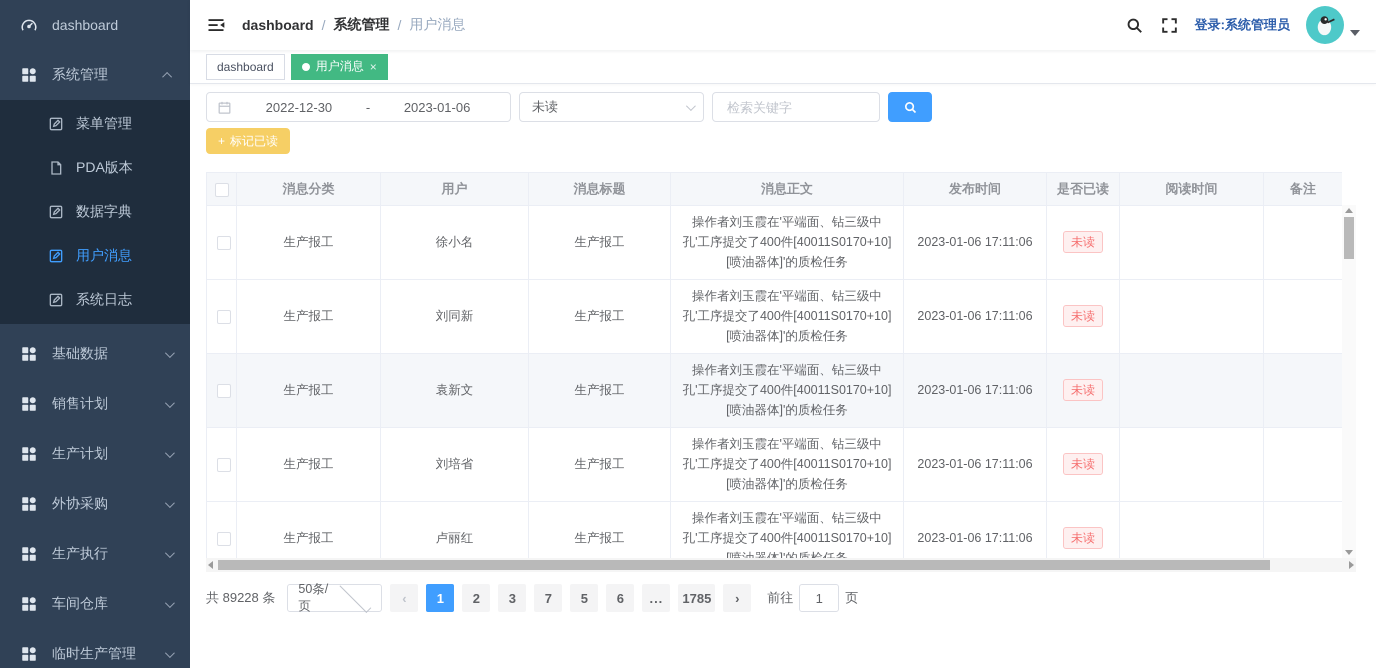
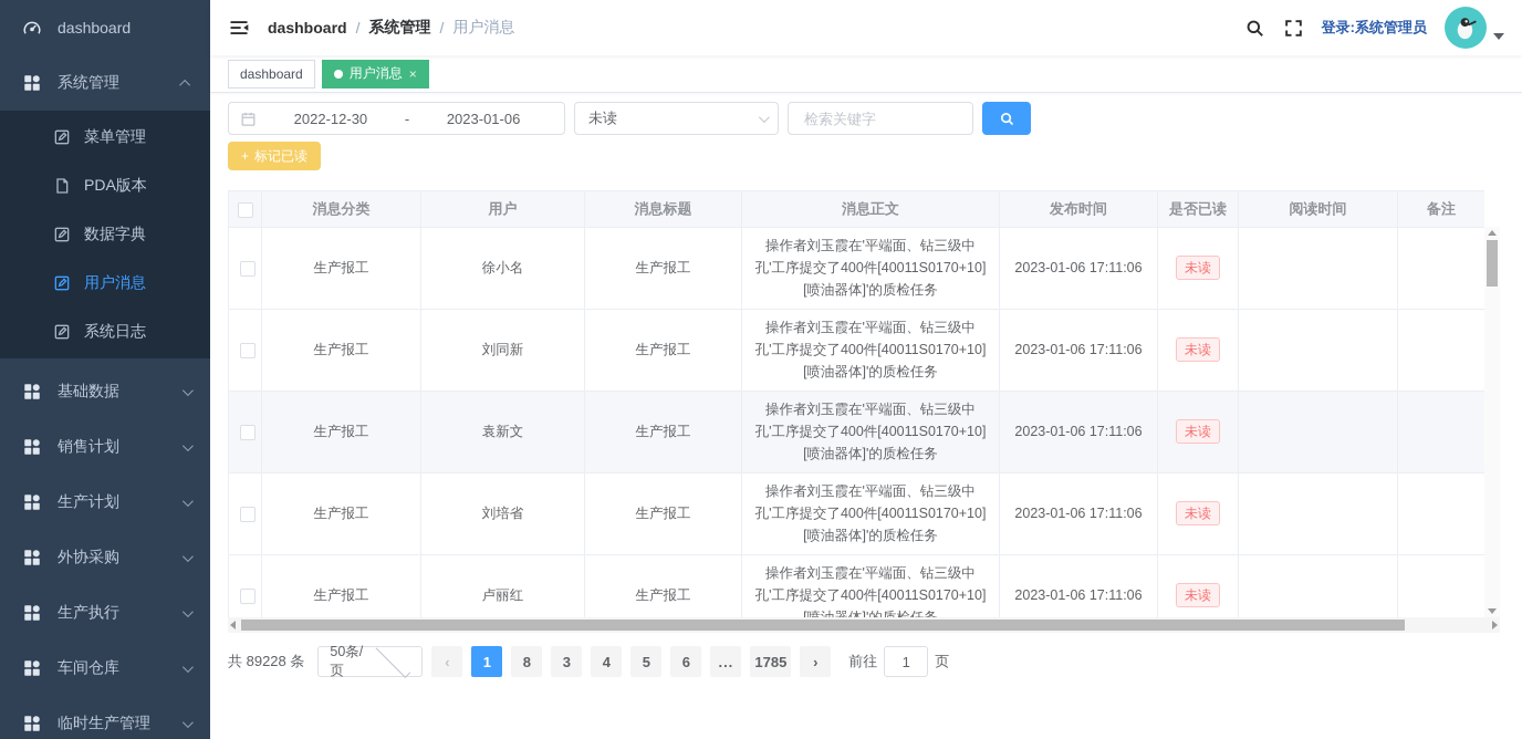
  dashboard
  系统管理
  菜单管理
  PDA版本
  数据字典
  用户消息
  系统日志
  基础数据
  销售计划
  生产计划
  外协采购
  生产执行
  车间仓库
  临时生产管理
  dashboard
  /
  系统管理
  /
  用户消息
  登录:系统管理员
  dashboard
  用户消息
  ×
  2022-12-30
  -
  2023-01-06
  未读
  检索关键字
  +
  标记已读
  	消息分类	用户	消息标题	消息正文	发布时间	是否已读	阅读时间	备注
  	生产报工	徐小名	生产报工	操作者刘玉霞在'平端面、钻三级中孔'工序提交了400件[40011S0170+10][喷油器体]'的质检任务	2023-01-06 17:11:06	未读
  	生产报工	刘同新	生产报工	操作者刘玉霞在'平端面、钻三级中孔'工序提交了400件[40011S0170+10][喷油器体]'的质检任务	2023-01-06 17:11:06	未读
  	生产报工	袁新文	生产报工	操作者刘玉霞在'平端面、钻三级中孔'工序提交了400件[40011S0170+10][喷油器体]'的质检任务	2023-01-06 17:11:06	未读
  	生产报工	刘培省	生产报工	操作者刘玉霞在'平端面、钻三级中孔'工序提交了400件[40011S0170+10][喷油器体]'的质检任务	2023-01-06 17:11:06	未读
  	生产报工	卢丽红	生产报工	操作者刘玉霞在'平端面、钻三级中孔'工序提交了400件[40011S0170+10]	2023-01-06 17:11:06	未读
  共 89228 条
  50条/页
  ‹
  1
- 2
+ 8
  3
- 7
+ 4
  5
  6
  ...
  1785
  ›
  前往
  1
  页
